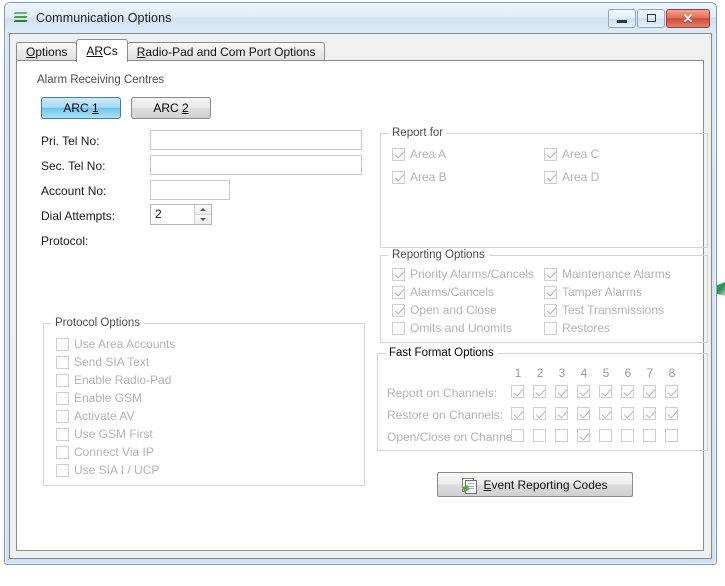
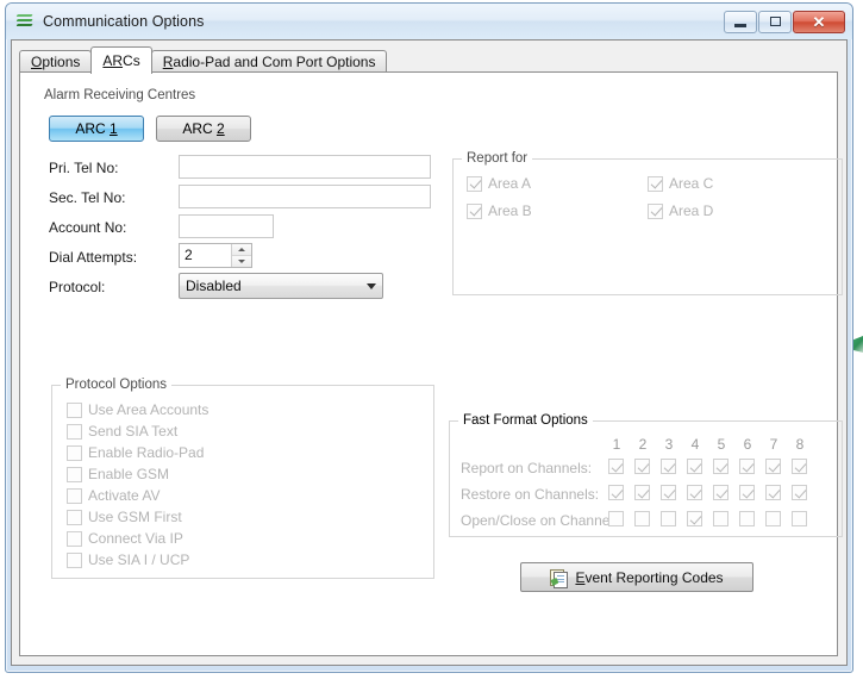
  Communication Options
  ✕
  Options
  ARCs
  Radio-Pad and Com Port Options
  Alarm Receiving Centres
  ARC
  1
  ARC
  2
  Pri. Tel No:
  Sec. Tel No:
  Account No:
  Dial Attempts:
  2
  Protocol:
+ Disabled
  Protocol Options
  Use Area Accounts
  Send SIA Text
  Enable Radio-Pad
  Enable GSM
  Activate AV
  Use GSM First
  Connect Via IP
  Use SIA I / UCP
  Report for
  Area A
  Area B
  Area C
  Area D
- Reporting Options
- Priority Alarms/Cancels
- Alarms/Cancels
- Open and Close
- Omits and Unomits
- Maintenance Alarms
- Tamper Alarms
- Test Transmissions
- Restores
  Fast Format Options
  1
  2
  3
  4
  5
  6
  7
  8
  Report on Channels:
  Restore on Channels:
  Open/Close on Channe
  Event Reporting Codes
